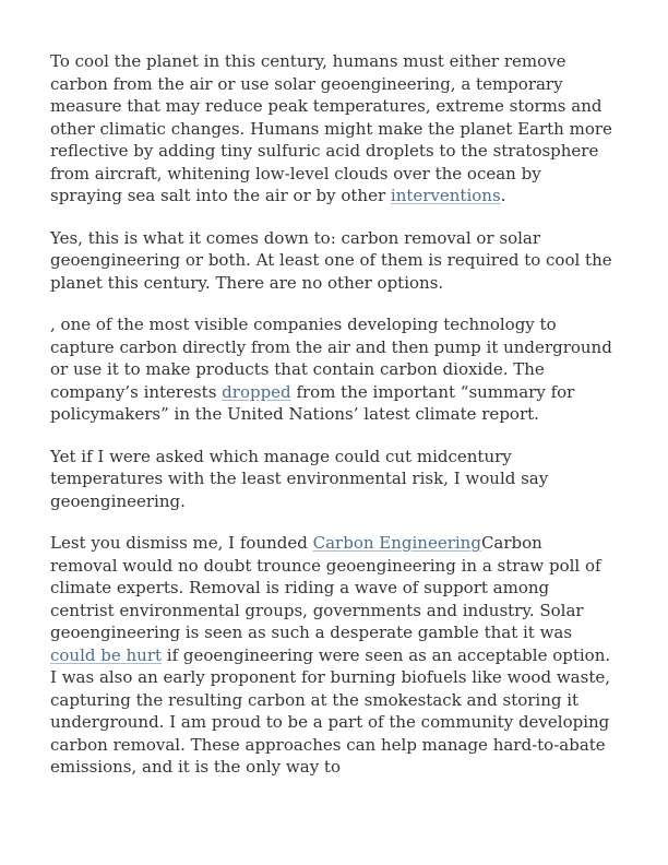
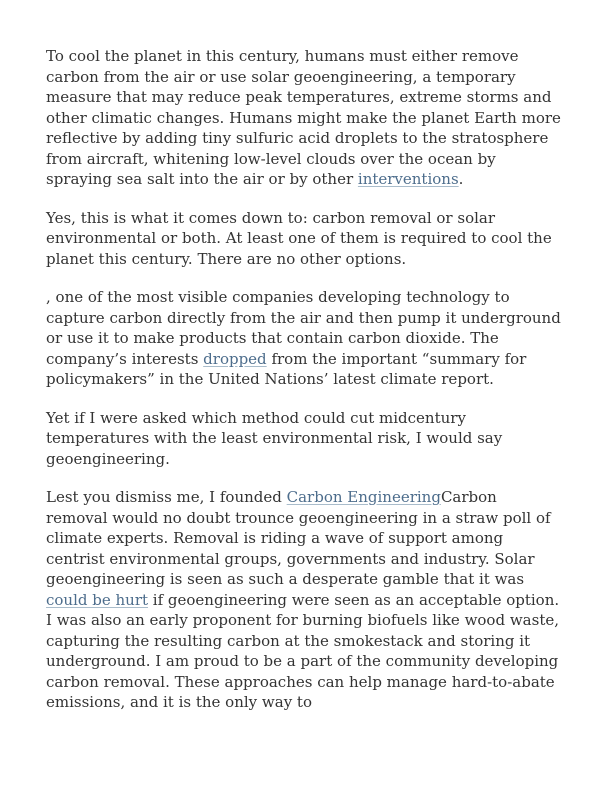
  To cool the planet in this century, humans must either remove carbon from the air or use solar geoengineering, a temporary measure that may reduce peak temperatures, extreme storms and other climatic changes. Humans might make the planet Earth more reflective by adding tiny sulfuric acid droplets to the stratosphere from aircraft, whitening low-level clouds over the ocean by spraying sea salt into the air or by other interventions.
- Yes, this is what it comes down to: carbon removal or solar geoengineering or both. At least one of them is required to cool the planet this century. There are no other options.
+ Yes, this is what it comes down to: carbon removal or solar environmental or both. At least one of them is required to cool the planet this century. There are no other options.
  , one of the most visible companies developing technology to capture carbon directly from the air and then pump it underground or use it to make products that contain carbon dioxide. The company’s interests dropped from the important “summary for policymakers” in the United Nations’ latest climate report.
- Yet if I were asked which manage could cut midcentury temperatures with the least environmental risk, I would say geoengineering.
+ Yet if I were asked which method could cut midcentury temperatures with the least environmental risk, I would say geoengineering.
  Lest you dismiss me, I founded Carbon EngineeringCarbon removal would no doubt trounce geoengineering in a straw poll of climate experts. Removal is riding a wave of support among centrist environmental groups, governments and industry. Solar geoengineering is seen as such a desperate gamble that it was could be hurt if geoengineering were seen as an acceptable option. I was also an early proponent for burning biofuels like wood waste, capturing the resulting carbon at the smokestack and storing it underground. I am proud to be a part of the community developing carbon removal. These approaches can help manage hard-to-abate emissions, and it is the only way to
